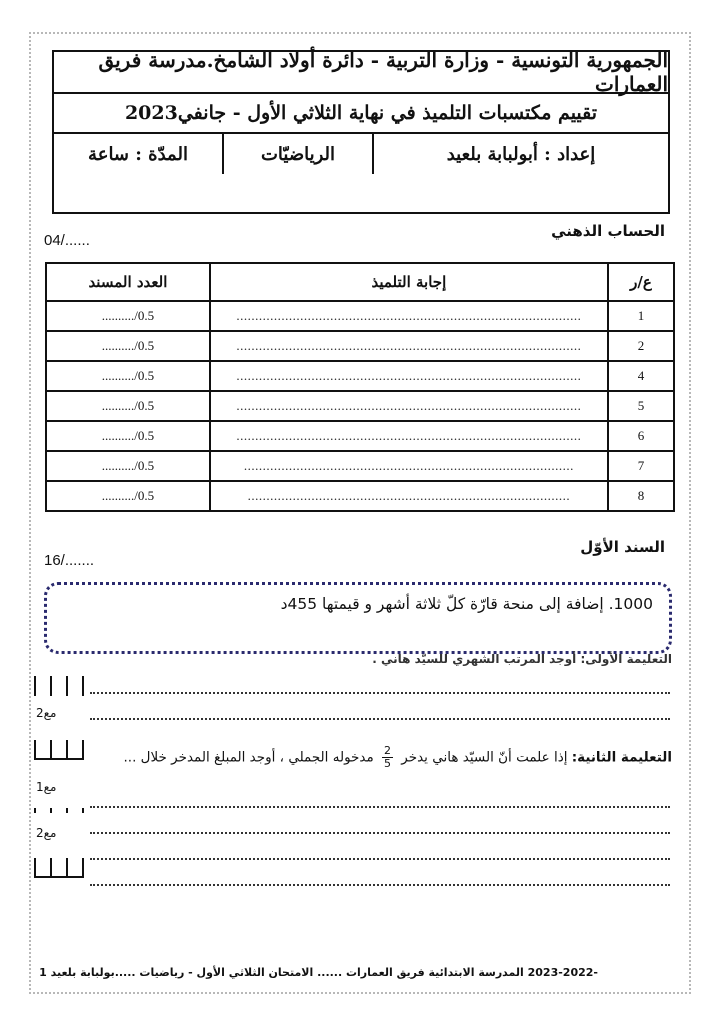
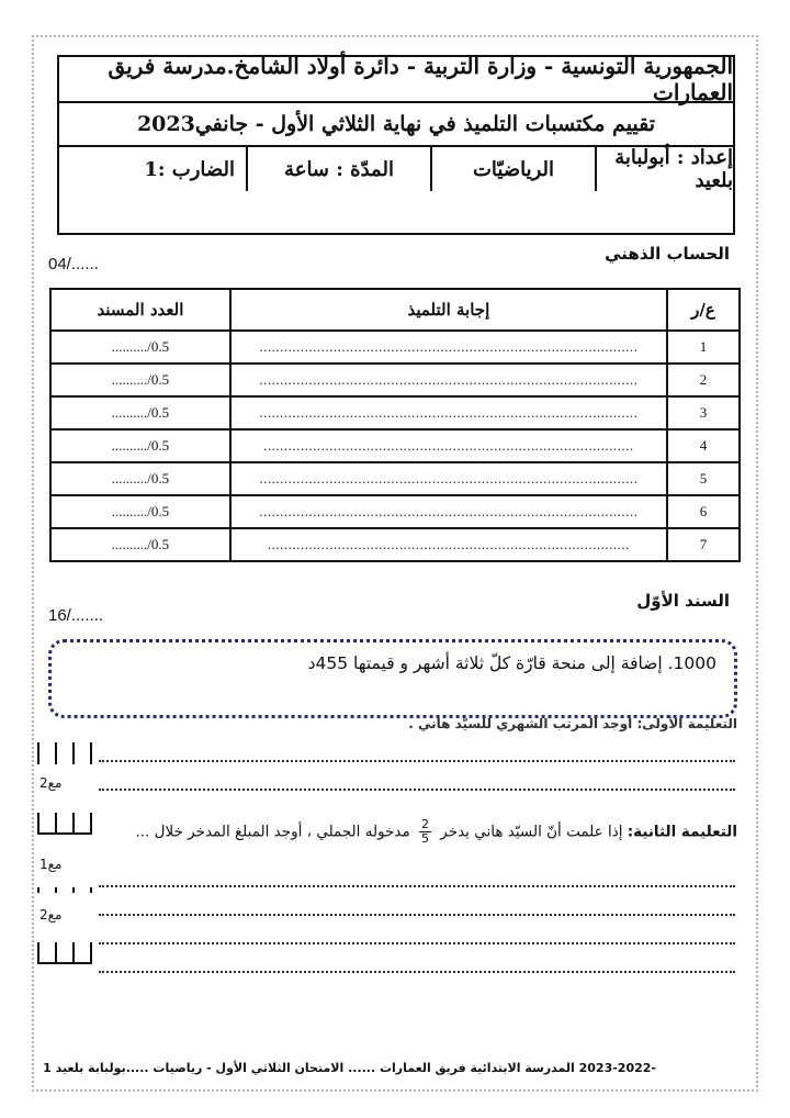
  الجمهورية التونسية - وزارة التربية - دائرة أولاد الشامخ.مدرسة فريق العمارات
  تقييم مكتسبات التلميذ في نهاية الثلاثي الأول - جانفي2023
  إعداد : أبولبابة بلعيد
  الرياضيّات
  المدّة : ساعة
+ الضارب :1
  الحساب الذهني
  04/......
  ع/ر	إجابة التلميذ	العدد المسند
  1	............................................................................................	0.5/..........
  2	............................................................................................	0.5/..........
- 4	............................................................................................	0.5/..........
+ 3	............................................................................................	0.5/..........
+ 4	..........................................................................................	0.5/..........
  5	............................................................................................	0.5/..........
  6	............................................................................................	0.5/..........
  7	........................................................................................	0.5/..........
- 8	......................................................................................	0.5/..........
  السند الأوّل
  16/.......
  1000. إضافة إلى منحة قارّة كلّ ثلاثة أشهر و قيمتها 455د
  التعليمة الأولى: أوجد المرتب الشهري للسيّد هاني .
  مع2
  التعليمة الثانية: إذا علمت أنّ السيّد هاني يدخر
  2
  5
  مدخوله الجملي ، أوجد المبلغ المدخر خلال ...
  مع1
  مع2
  -2023-2022 المدرسة الابتدائية فريق العمارات ...... الامتحان الثلاثي الأول - رياضيات .....بولبابة بلعيد 1
